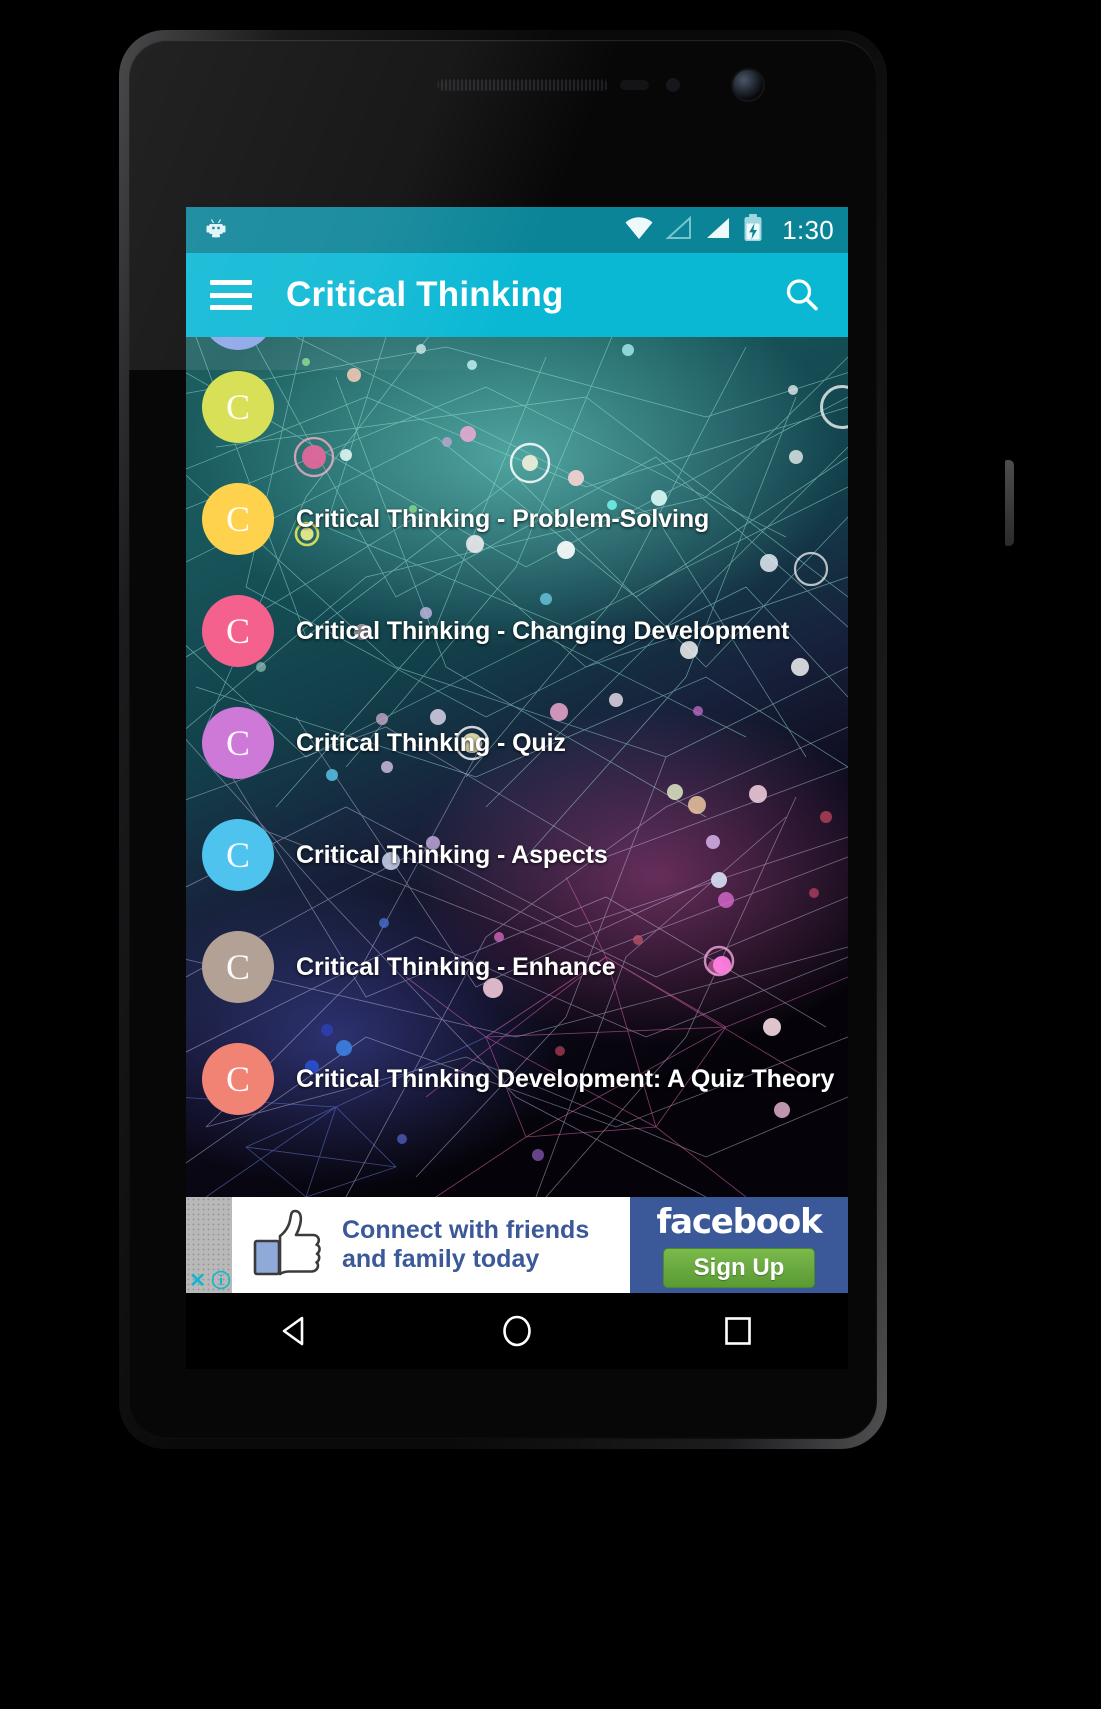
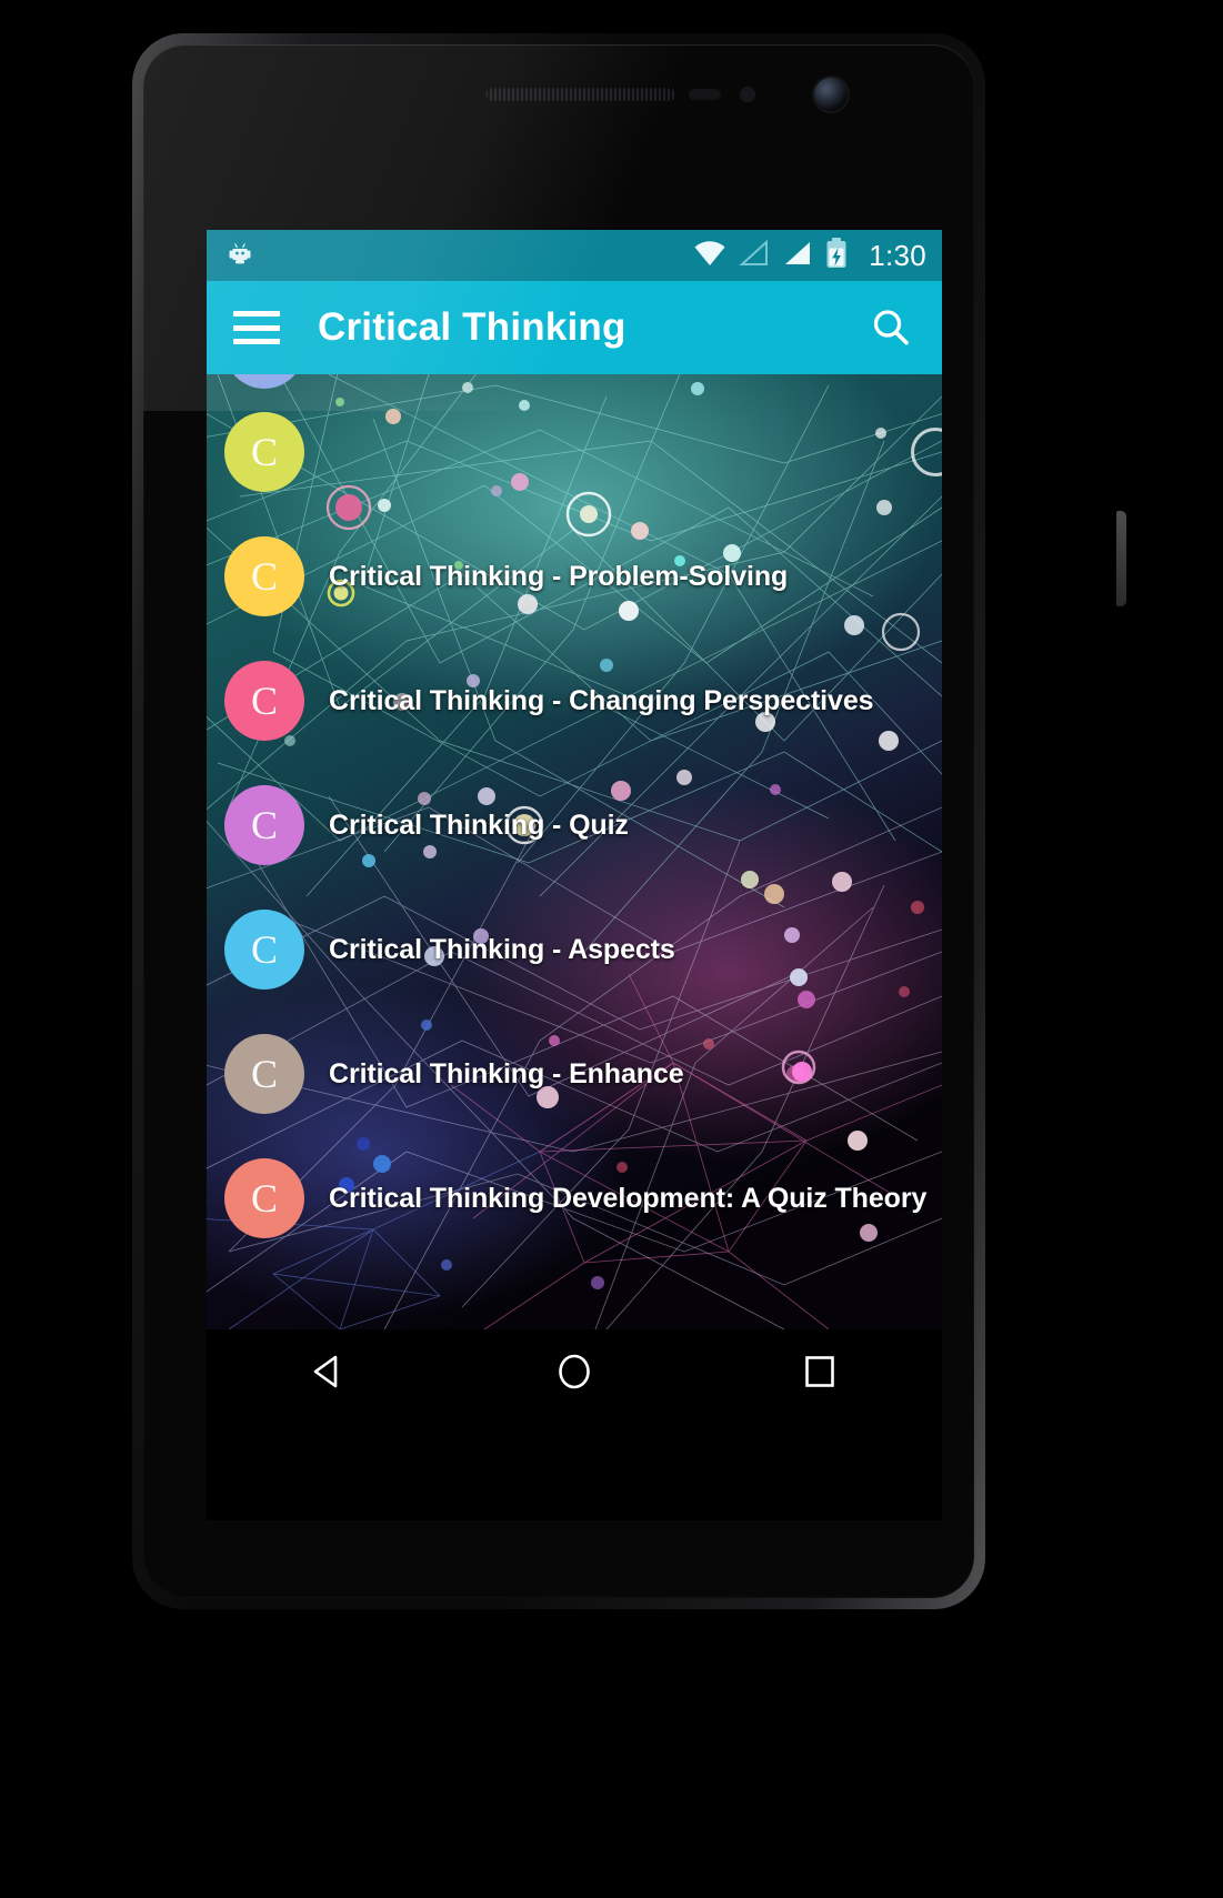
  C
  C
  Critical Thinking - Problem-Solving
  C
- Critical Thinking - Changing Development
+ Critical Thinking - Changing Perspectives
  C
  Critical Thinking - Quiz
  C
  Critical Thinking - Aspects
  C
  Critical Thinking - Enhance
  C
  Critical Thinking Development: A Quiz Theory
- ✕
- Connect with friends
- and family today
- facebook
- Sign Up
